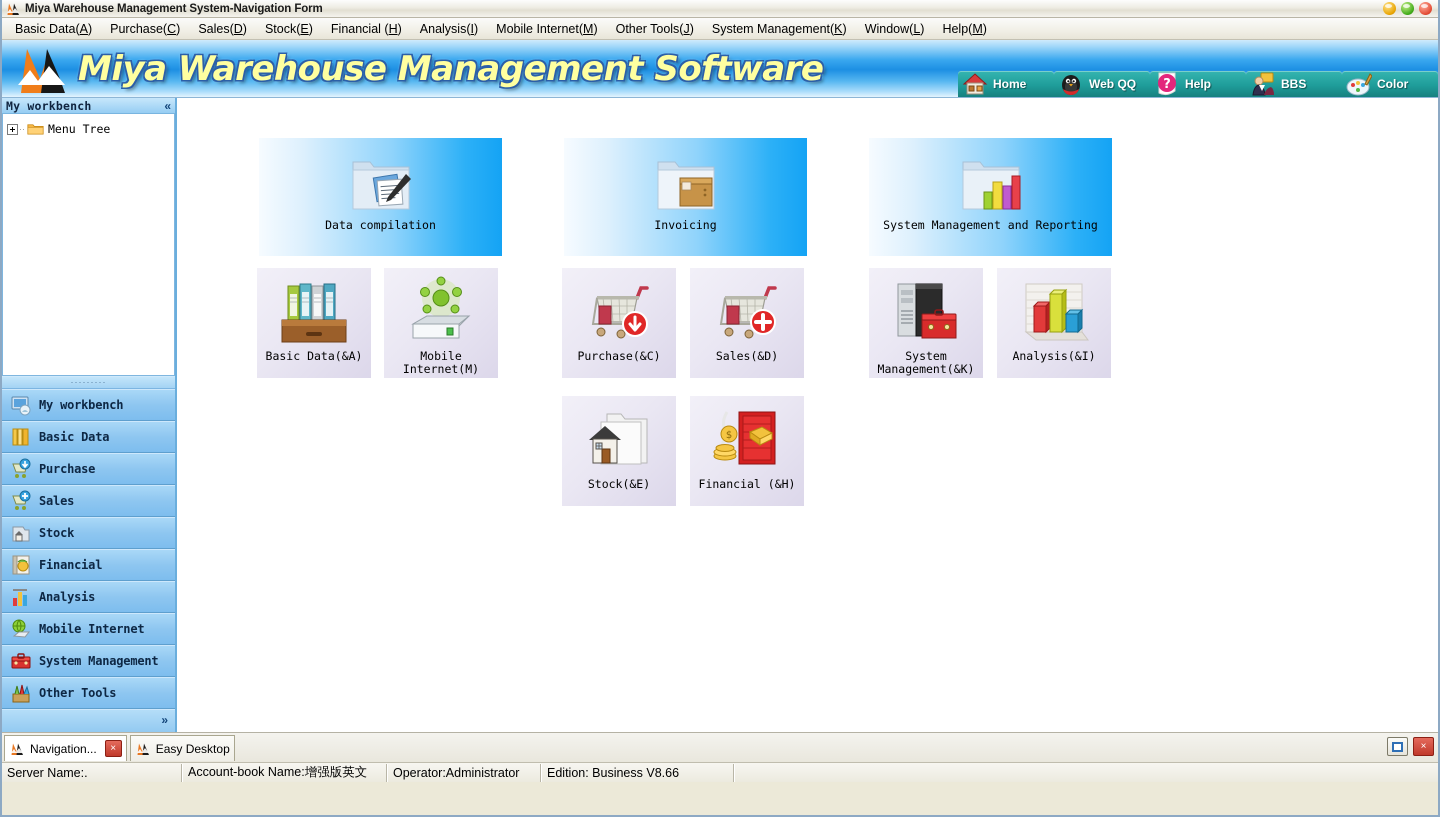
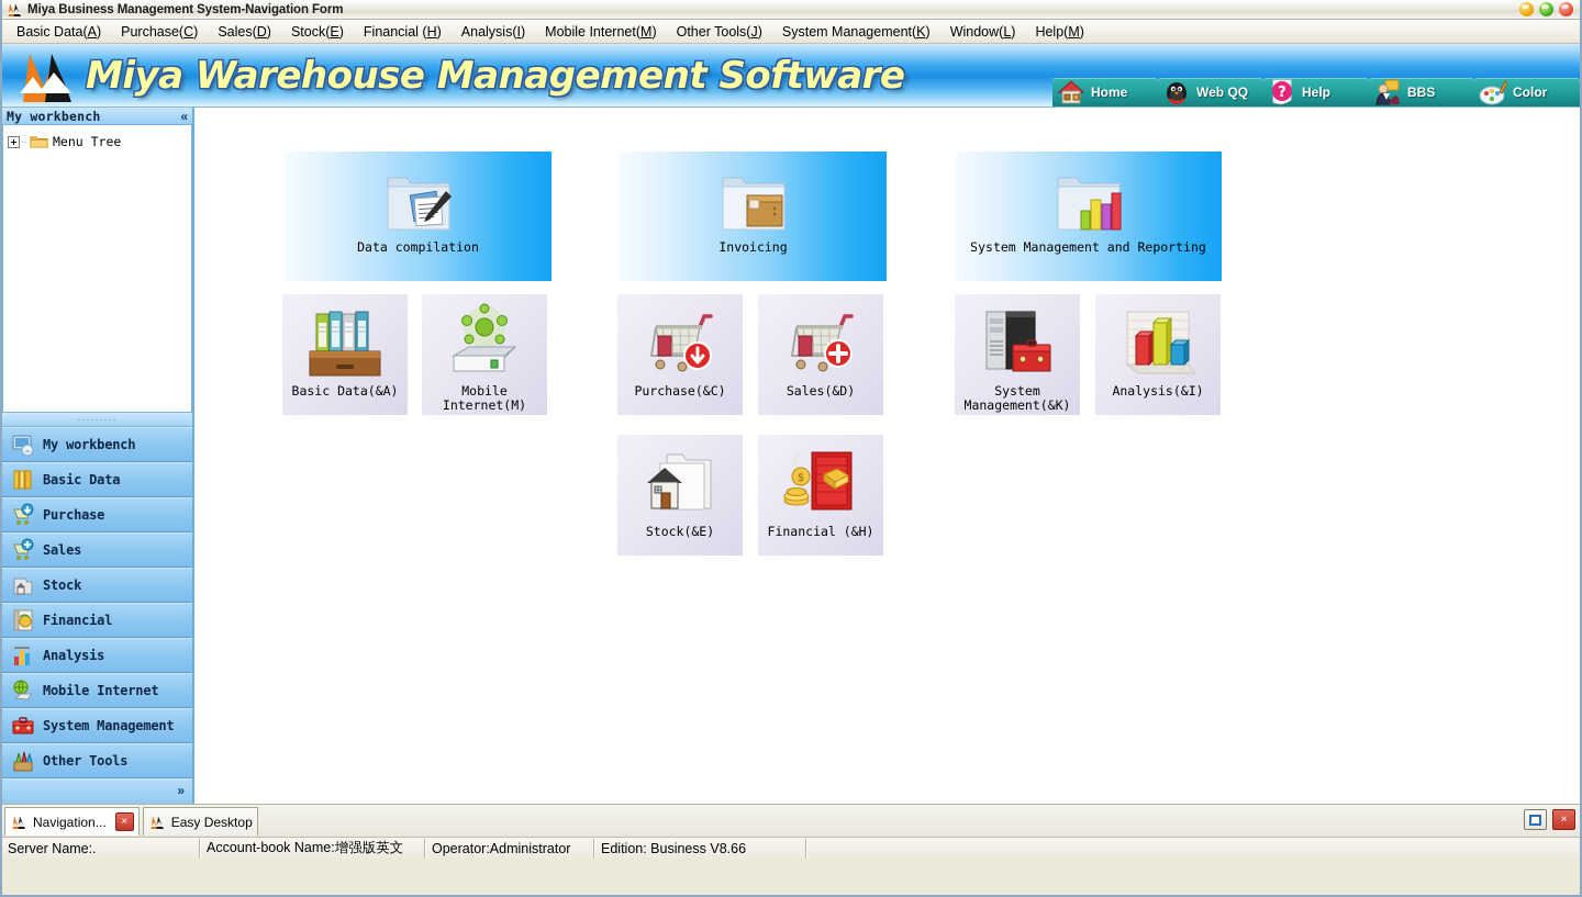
- Miya Warehouse Management System-Navigation Form
+ Miya Business Management System-Navigation Form
  Basic Data(A)
  Purchase(C)
  Sales(D)
  Stock(E)
  Financial (H)
  Analysis(I)
  Mobile Internet(M)
  Other Tools(J)
  System Management(K)
  Window(L)
  Help(M)
  Miya Warehouse Management Software
  Home
  Web QQ
  ?
  Help
  BBS
  Color
  My workbench
  «
  ··
  Menu Tree
  ·········
  My workbench
  Basic Data
  Purchase
  Sales
  Stock
  Financial
  Analysis
  Mobile Internet
  System Management
  Other Tools
  »
  Data compilation
  Invoicing
  System Management and Reporting
  Basic Data(&A)
  Mobile Internet(M)
  Purchase(&C)
  Sales(&D)
  System Management(&K)
  Analysis(&I)
  Stock(&E)
  $
  Financial (&H)
  Navigation...
  ×
  Easy Desktop
  ×
  Server Name:.
  Account-book Name:增强版英文
  Operator:Administrator
  Edition: Business V8.66
